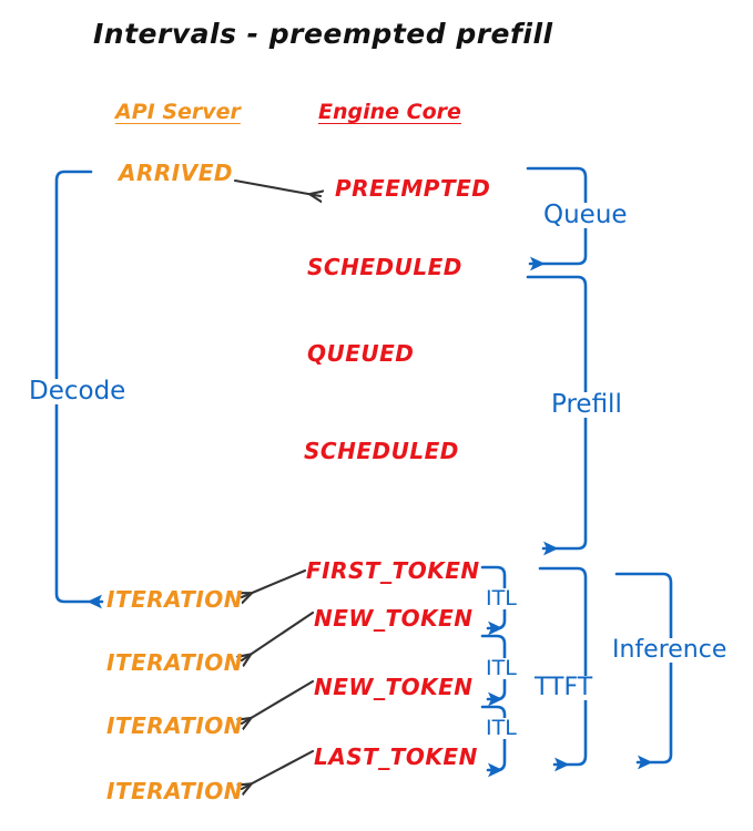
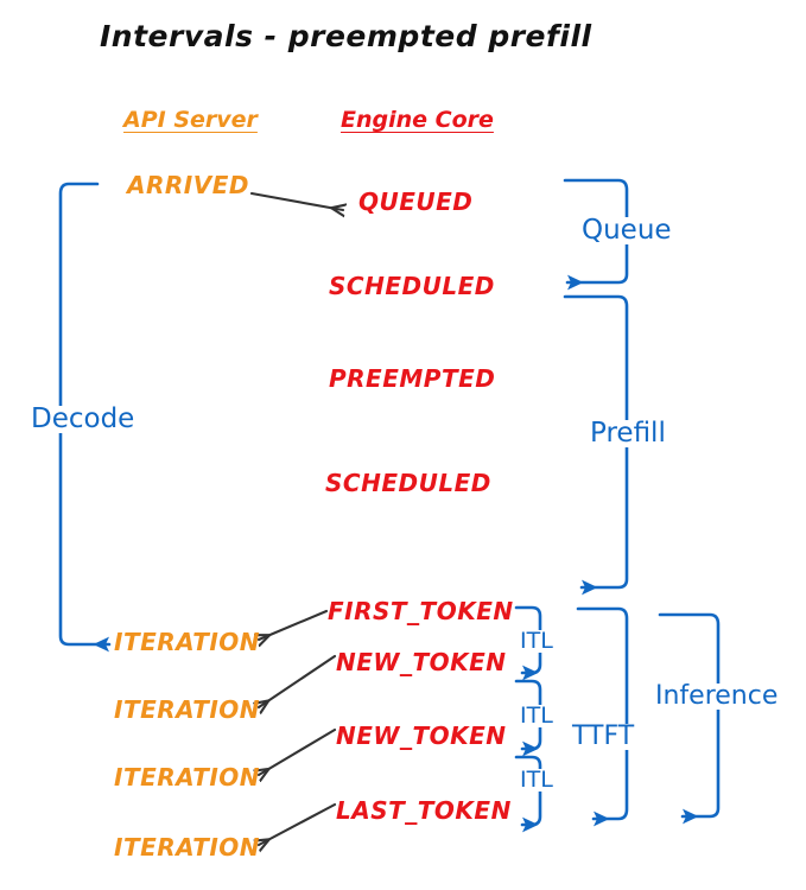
  Intervals - preempted prefill
  API Server
  Engine Core
  ARRIVED
  ITERATION
  ITERATION
  ITERATION
  ITERATION
- PREEMPTED
+ QUEUED
  SCHEDULED
- QUEUED
+ PREEMPTED
  SCHEDULED
  FIRST_TOKEN
  NEW_TOKEN
  NEW_TOKEN
  LAST_TOKEN
  Decode
  Queue
  Prefill
  ITL
  ITL
  ITL
  TTFT
  Inference
